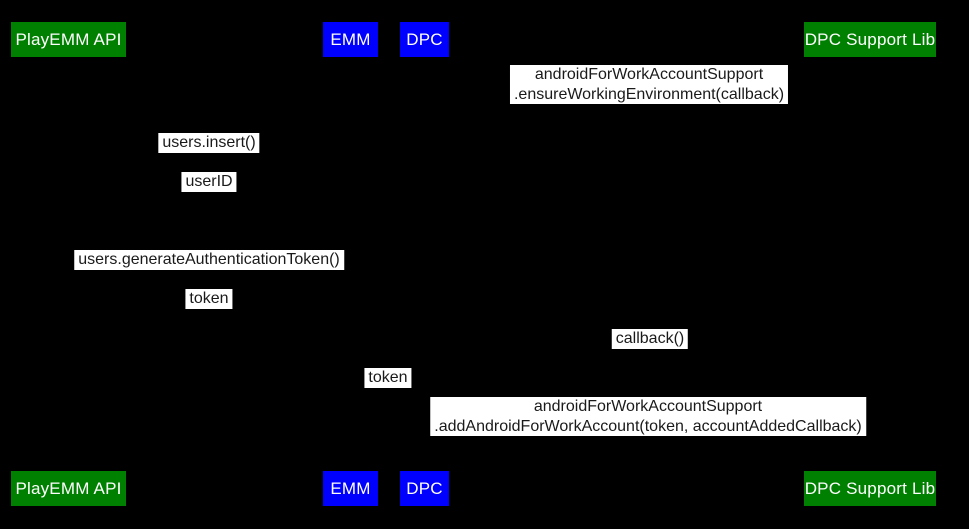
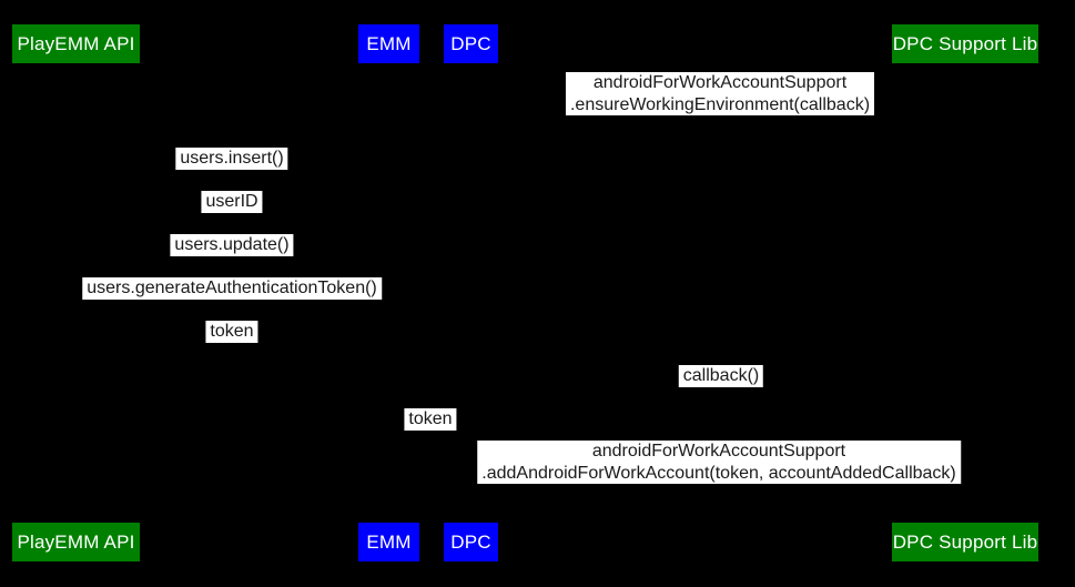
  PlayEMM API
  EMM
  DPC
  DPC Support Lib
  androidForWorkAccountSupport
  .ensureWorkingEnvironment(callback)
  users.insert()
  userID
+ users.update()
  users.generateAuthenticationToken()
  token
  callback()
  token
  androidForWorkAccountSupport
  .addAndroidForWorkAccount(token, accountAddedCallback)
  PlayEMM API
  EMM
  DPC
  DPC Support Lib
